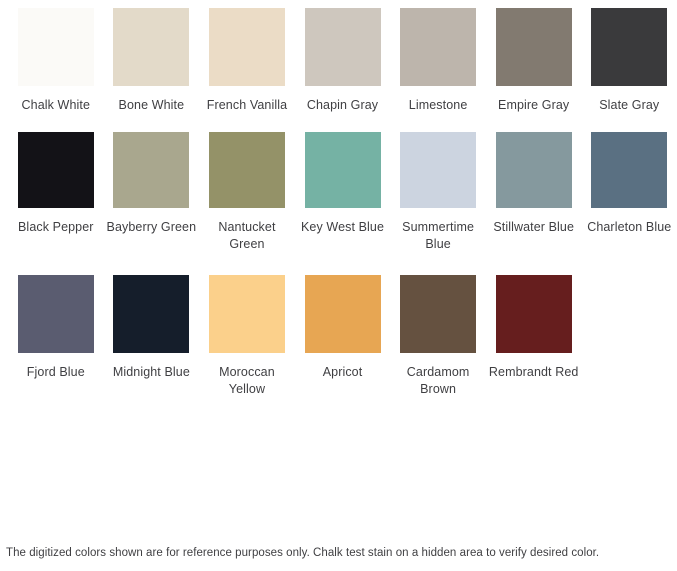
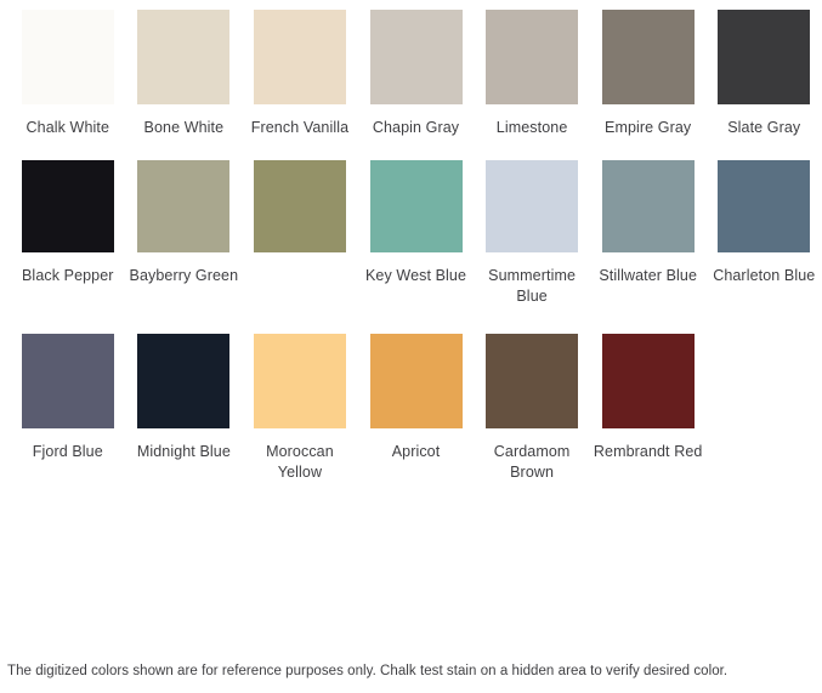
  Chalk White
  Bone White
  French Vanilla
  Chapin Gray
  Limestone
  Empire Gray
  Slate Gray
  Black Pepper
  Bayberry Green
- Nantucket Green
  Key West Blue
  Summertime Blue
  Stillwater Blue
  Charleton Blue
  Fjord Blue
  Midnight Blue
  Moroccan Yellow
  Apricot
  Cardamom Brown
  Rembrandt Red
  The digitized colors shown are for reference purposes only. Chalk test stain on a hidden area to verify desired color.
